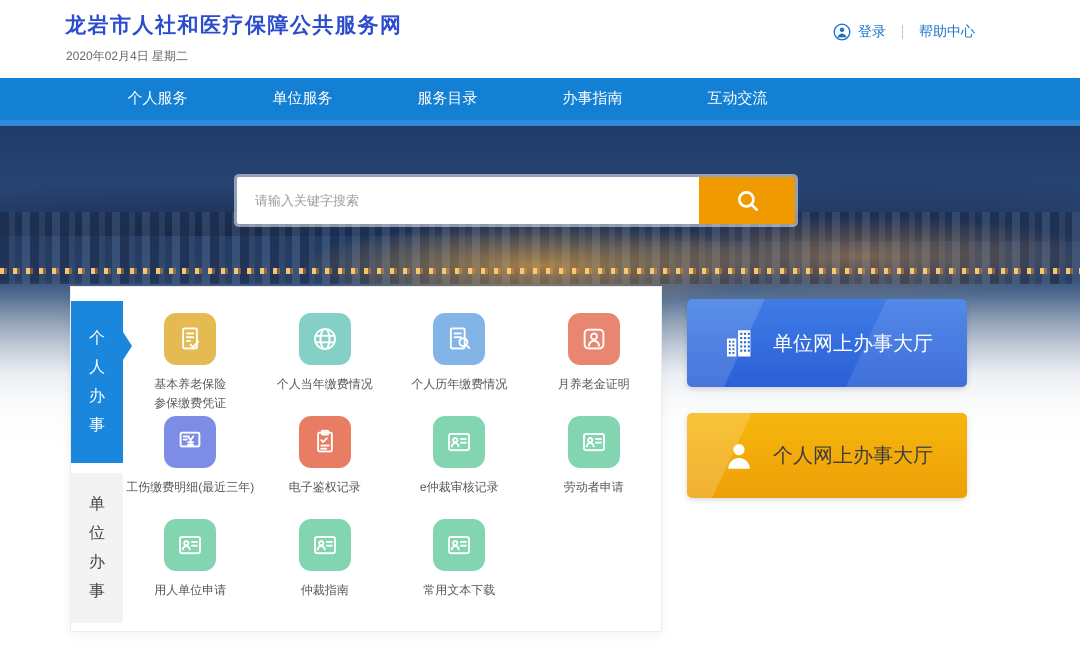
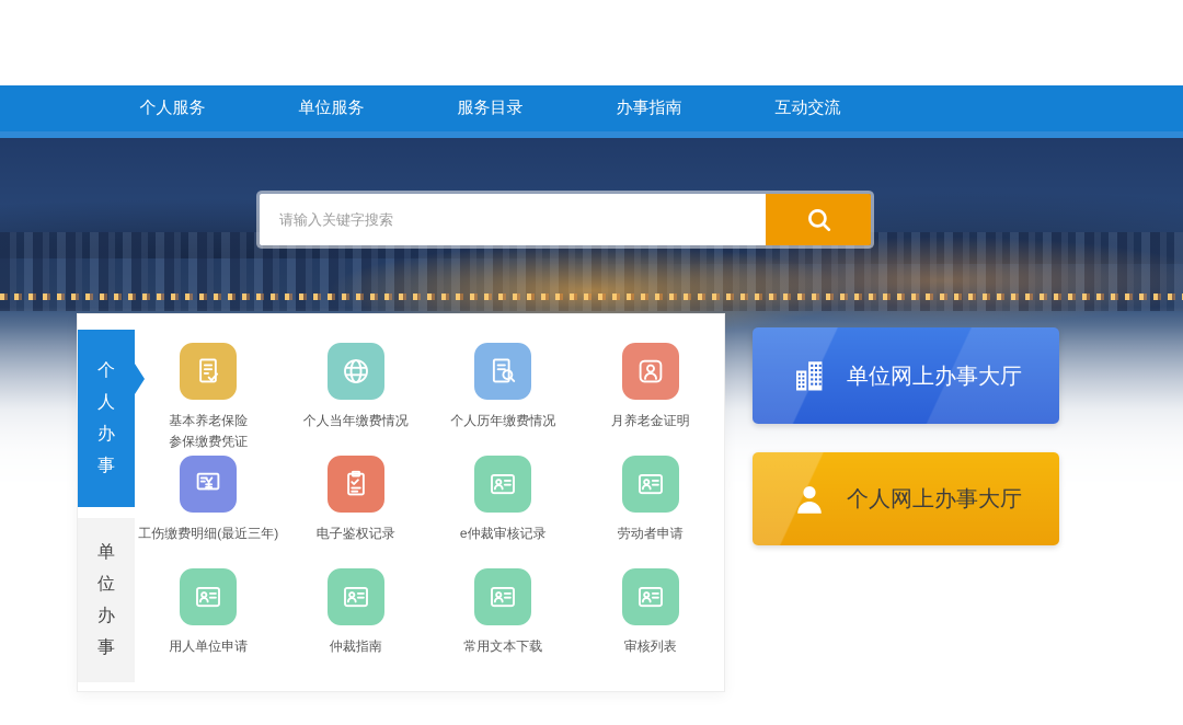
- 龙岩市人社和医疗保障公共服务网
- 2020年02月4日 星期二
- 登录
- 帮助中心
  个人服务
  单位服务
  服务目录
  办事指南
  互动交流
  请输入关键字搜索
  个
  人
  办
  事
  单
  位
  办
  事
  基本养老保险
  参保缴费凭证
  个人当年缴费情况
  个人历年缴费情况
  月养老金证明
  工伤缴费明细(最近三年)
  电子鉴权记录
  e仲裁审核记录
  劳动者申请
  用人单位申请
  仲裁指南
  常用文本下载
+ 审核列表
  单位网上办事大厅
  个人网上办事大厅
